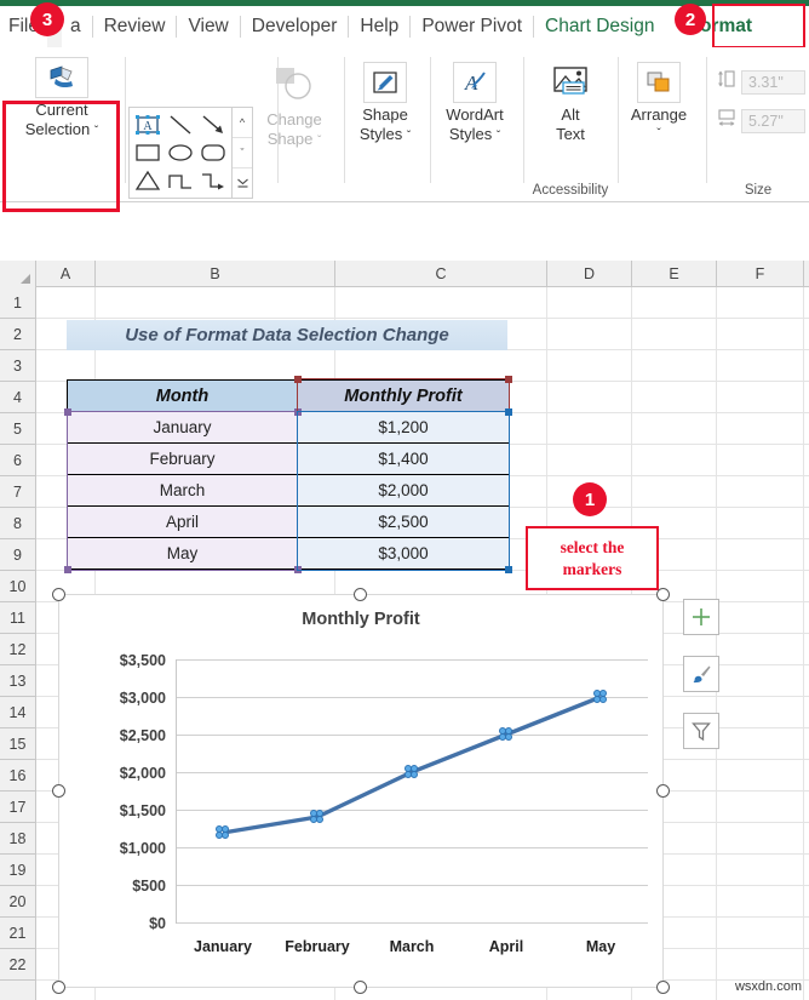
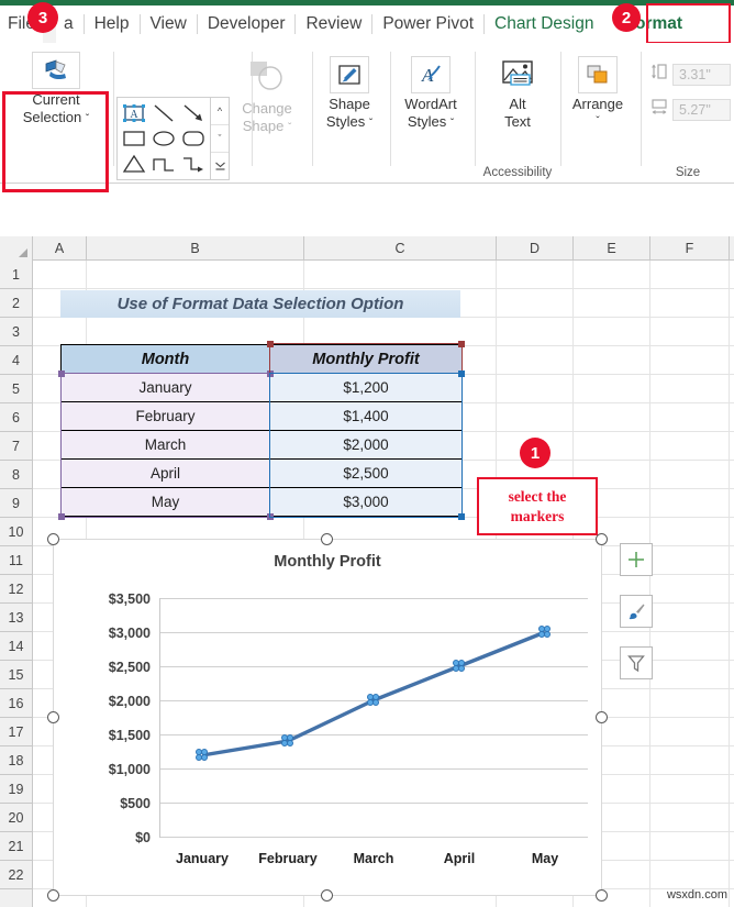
  Fil
  a
- Review
+ Help
  View
  Developer
- Help
+ Review
  Power Pivot
  Chart Design
  ormat
  3
  2
  Current
  Selection ˇ
  A
  ^
  ˇ
  Change
  Shape ˇ
  Shape
  Styles ˇ
  A
  WordArt
  Styles ˇ
  Accessibility
  Alt
  Text
  Arrange
  ˇ
  Size
  3.31"
  5.27"
  A
  B
  C
  D
  E
  F
  1
  2
  3
  4
  5
  6
  7
  8
  9
  10
  11
  12
  13
  14
  15
  16
  17
  18
  19
  20
  21
  22
- Use of Format Data Selection Change
+ Use of Format Data Selection Option
  Month
  Monthly Profit
  January
  $1,200
  February
  $1,400
  March
  $2,000
  April
  $2,500
  May
  $3,000
  1
  select the
  markers
  Monthly Profit
  $3,500
  $3,000
  $2,500
  $2,000
  $1,500
  $1,000
  $500
  $0
  January
  February
  March
  April
  May
  wsxdn.com
